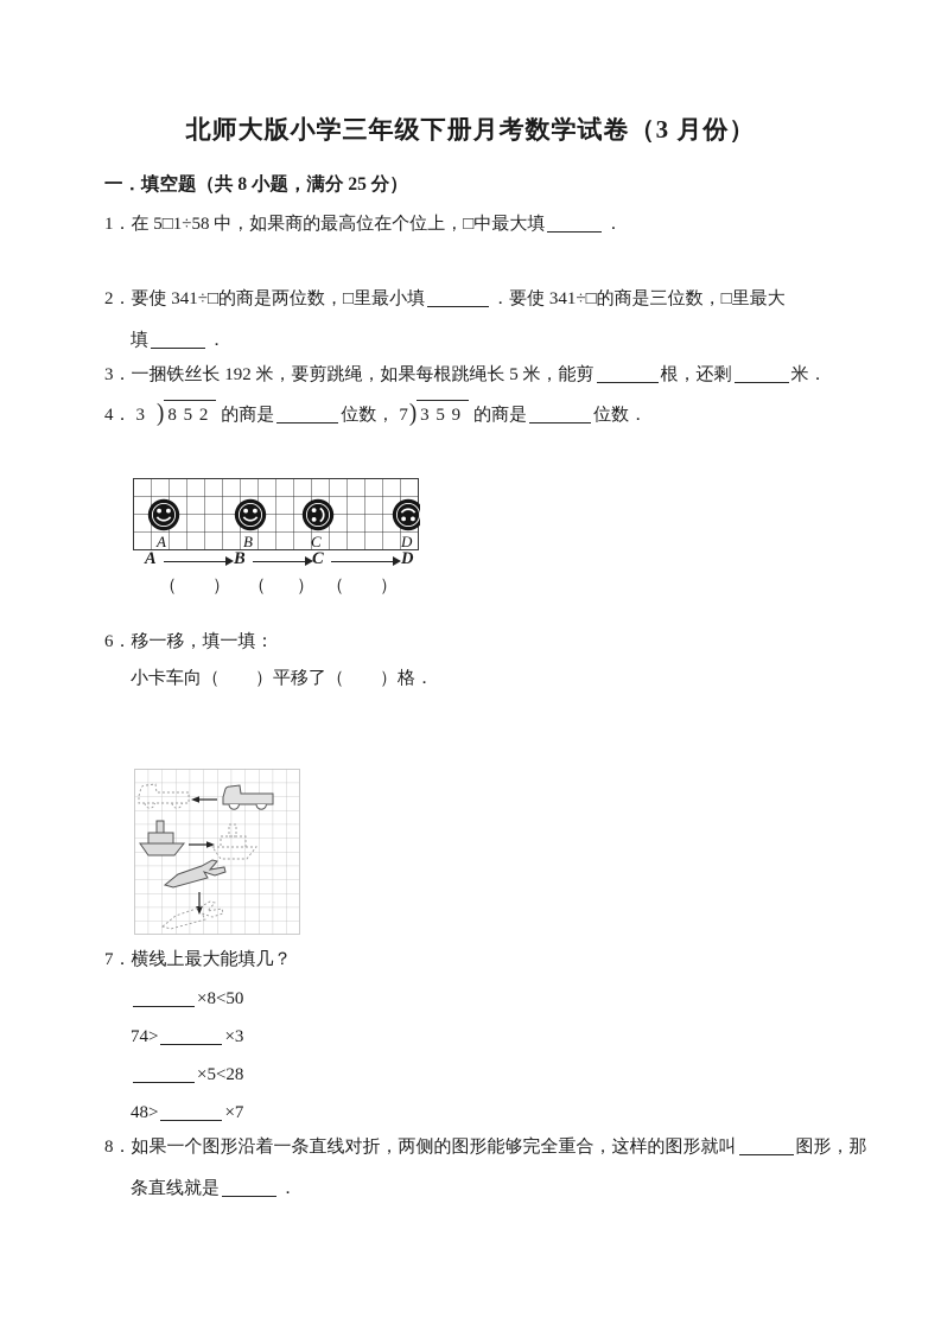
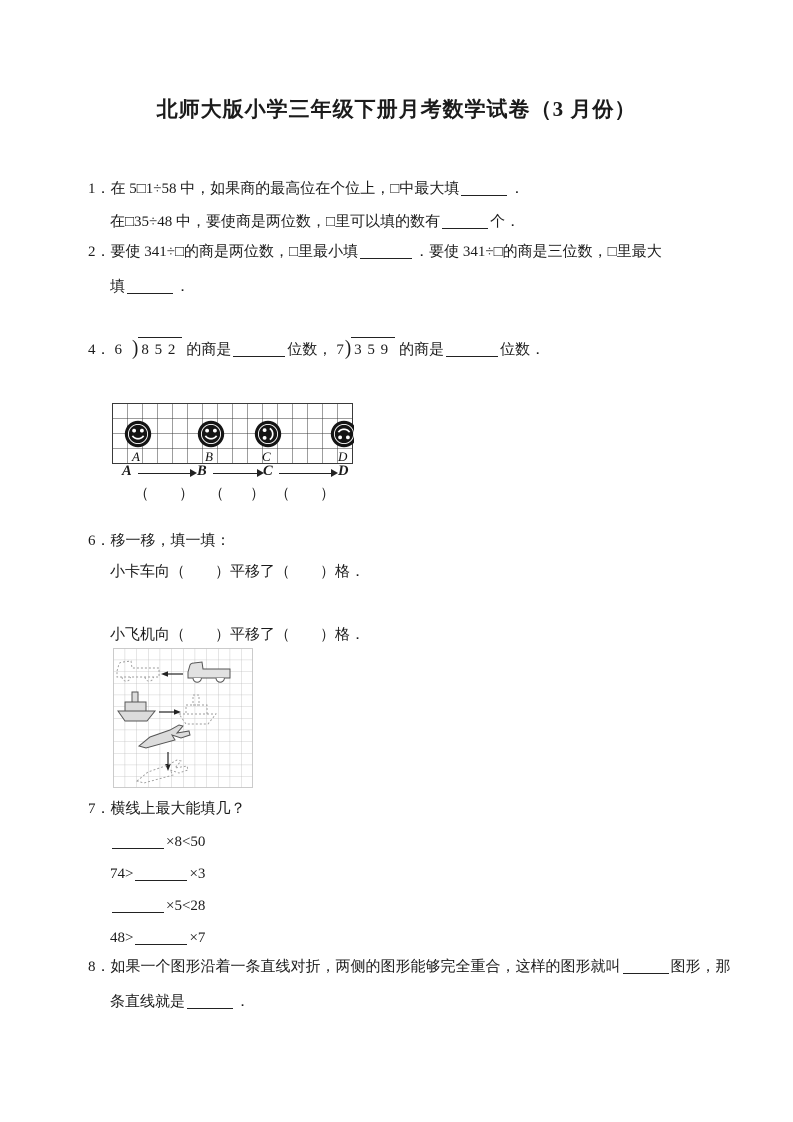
  北师大版小学三年级下册月考数学试卷（3 月份）
- 一．填空题（共 8 小题，满分 25 分）
  1．在 5□1÷58 中，如果商的最高位在个位上，□中最大填 ．
+ 在□35÷48 中，要使商是两位数，□里可以填的数有 个．
  2．要使 341÷□的商是两位数，□里最小填 ．要使 341÷□的商是三位数，□里最大
  填 ．
- 3．一捆铁丝长 192 米，要剪跳绳，如果每根跳绳长 5 米，能剪 根，还剩 米．
- 4． 3 ) 8 5 2 的商是 位数， 7) 3 5 9 的商是 位数．
+ 4． 6 ) 8 5 2 的商是 位数， 7) 3 5 9 的商是 位数．
  A
  B
  C
  D
  A
  B
  C
  D
  （
  ）
  （
  ）
  （
  ）
  6．移一移，填一填：
  小卡车向（ ）平移了（ ）格．
+ 小飞机向（ ）平移了（ ）格．
  7．横线上最大能填几？
  ×8<50
  74> ×3
  ×5<28
  48> ×7
  8．如果一个图形沿着一条直线对折，两侧的图形能够完全重合，这样的图形就叫 图形，那
  条直线就是 ．
